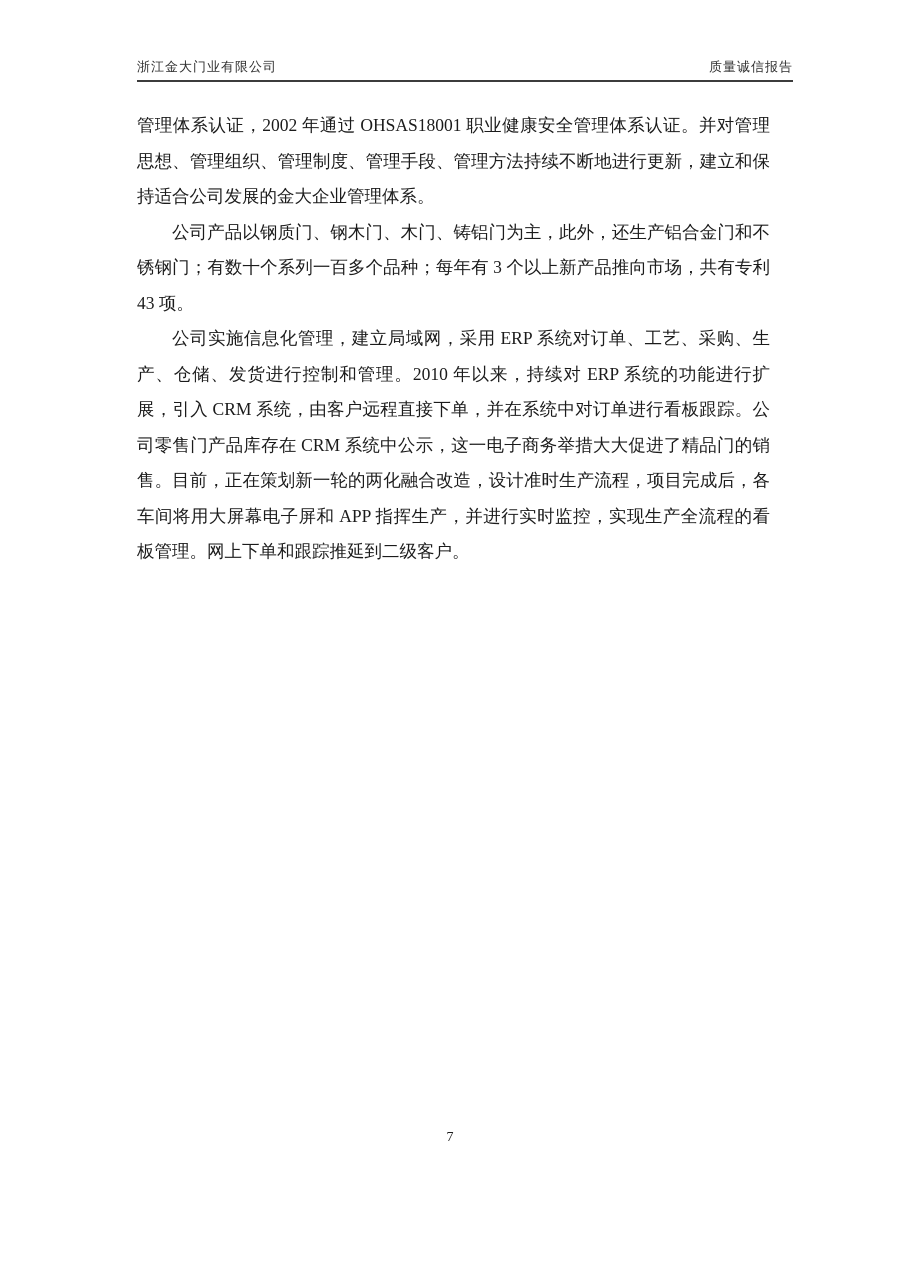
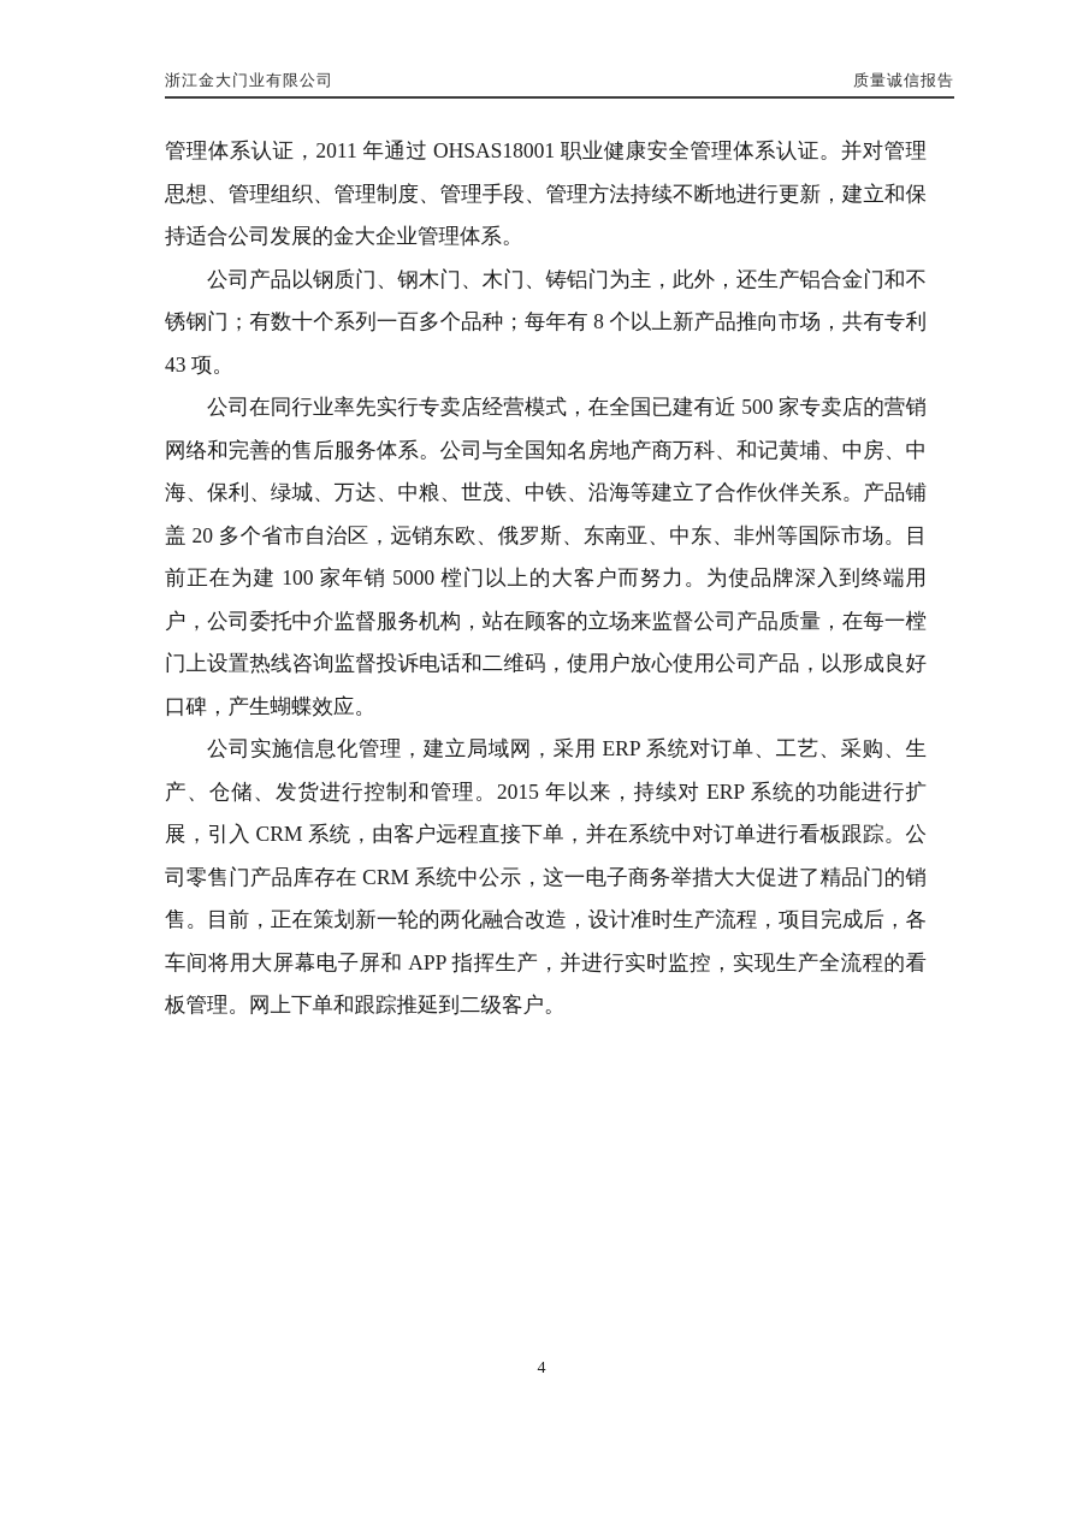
  浙江金大门业有限公司
  质量诚信报告
- 管理体系认证，2002 年通过 OHSAS18001 职业健康安全管理体系认证。并对管理思想、管理组织、管理制度、管理手段、管理方法持续不断地进行更新，建立和保持适合公司发展的金大企业管理体系。
+ 管理体系认证，2011 年通过 OHSAS18001 职业健康安全管理体系认证。并对管理思想、管理组织、管理制度、管理手段、管理方法持续不断地进行更新，建立和保持适合公司发展的金大企业管理体系。
- 公司产品以钢质门、钢木门、木门、铸铝门为主，此外，还生产铝合金门和不锈钢门；有数十个系列一百多个品种；每年有 3 个以上新产品推向市场，共有专利 43 项。
+ 公司产品以钢质门、钢木门、木门、铸铝门为主，此外，还生产铝合金门和不锈钢门；有数十个系列一百多个品种；每年有 8 个以上新产品推向市场，共有专利 43 项。
+ 公司在同行业率先实行专卖店经营模式，在全国已建有近 500 家专卖店的营销网络和完善的售后服务体系。公司与全国知名房地产商万科、和记黄埔、中房、中海、保利、绿城、万达、中粮、世茂、中铁、沿海等建立了合作伙伴关系。产品铺盖 20 多个省市自治区，远销东欧、俄罗斯、东南亚、中东、非州等国际市场。目前正在为建 100 家年销 5000 樘门以上的大客户而努力。为使品牌深入到终端用户，公司委托中介监督服务机构，站在顾客的立场来监督公司产品质量，在每一樘门上设置热线咨询监督投诉电话和二维码，使用户放心使用公司产品，以形成良好口碑，产生蝴蝶效应。
- 公司实施信息化管理，建立局域网，采用 ERP 系统对订单、工艺、采购、生产、仓储、发货进行控制和管理。2010 年以来，持续对 ERP 系统的功能进行扩展，引入 CRM 系统，由客户远程直接下单，并在系统中对订单进行看板跟踪。公司零售门产品库存在 CRM 系统中公示，这一电子商务举措大大促进了精品门的销售。目前，正在策划新一轮的两化融合改造，设计准时生产流程，项目完成后，各车间将用大屏幕电子屏和 APP 指挥生产，并进行实时监控，实现生产全流程的看板管理。网上下单和跟踪推延到二级客户。
+ 公司实施信息化管理，建立局域网，采用 ERP 系统对订单、工艺、采购、生产、仓储、发货进行控制和管理。2015 年以来，持续对 ERP 系统的功能进行扩展，引入 CRM 系统，由客户远程直接下单，并在系统中对订单进行看板跟踪。公司零售门产品库存在 CRM 系统中公示，这一电子商务举措大大促进了精品门的销售。目前，正在策划新一轮的两化融合改造，设计准时生产流程，项目完成后，各车间将用大屏幕电子屏和 APP 指挥生产，并进行实时监控，实现生产全流程的看板管理。网上下单和跟踪推延到二级客户。
- 7
+ 4
